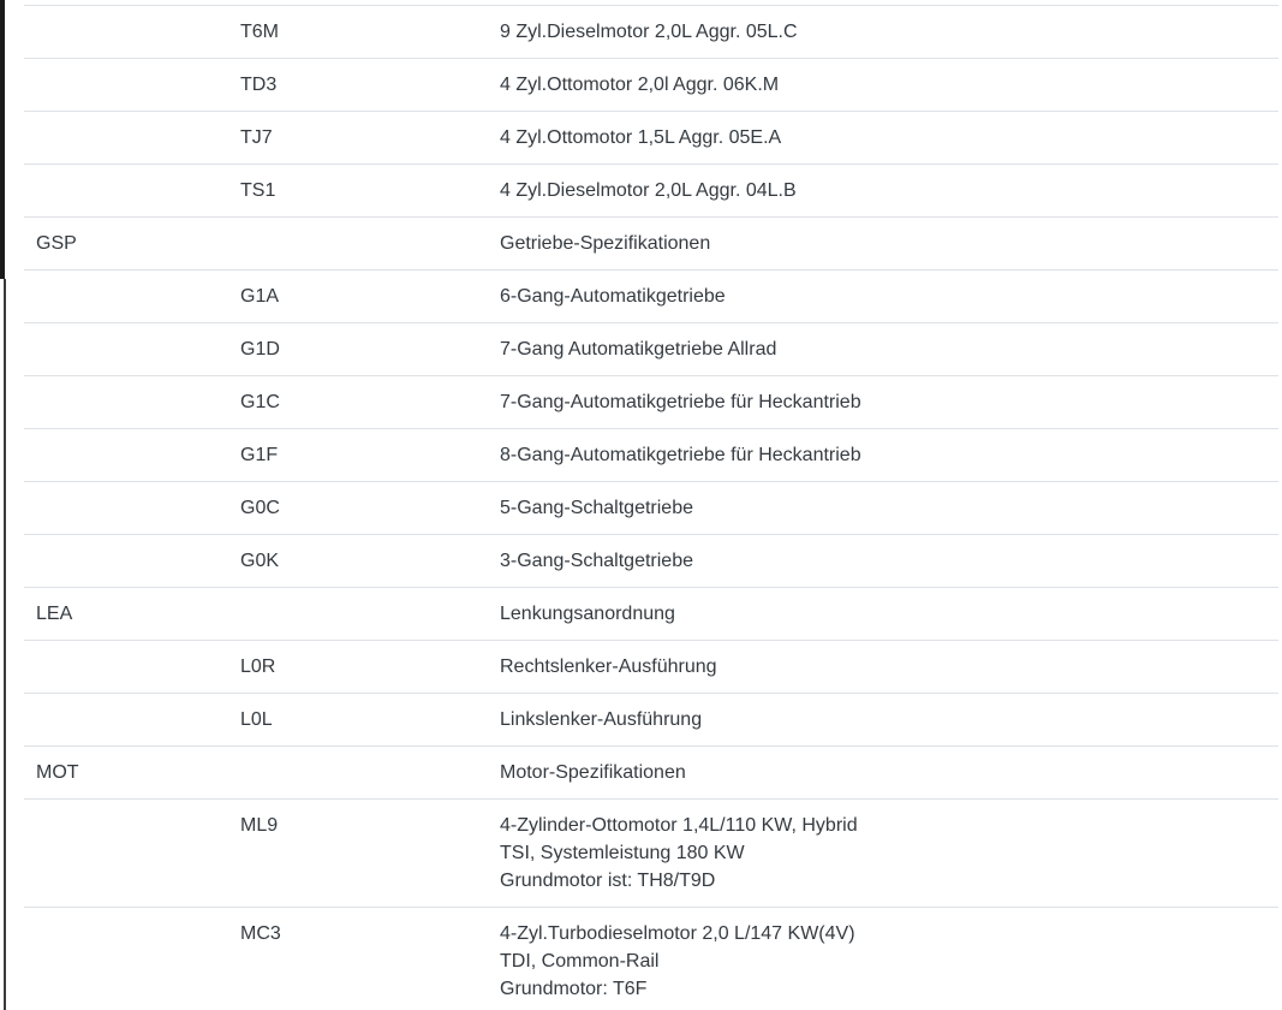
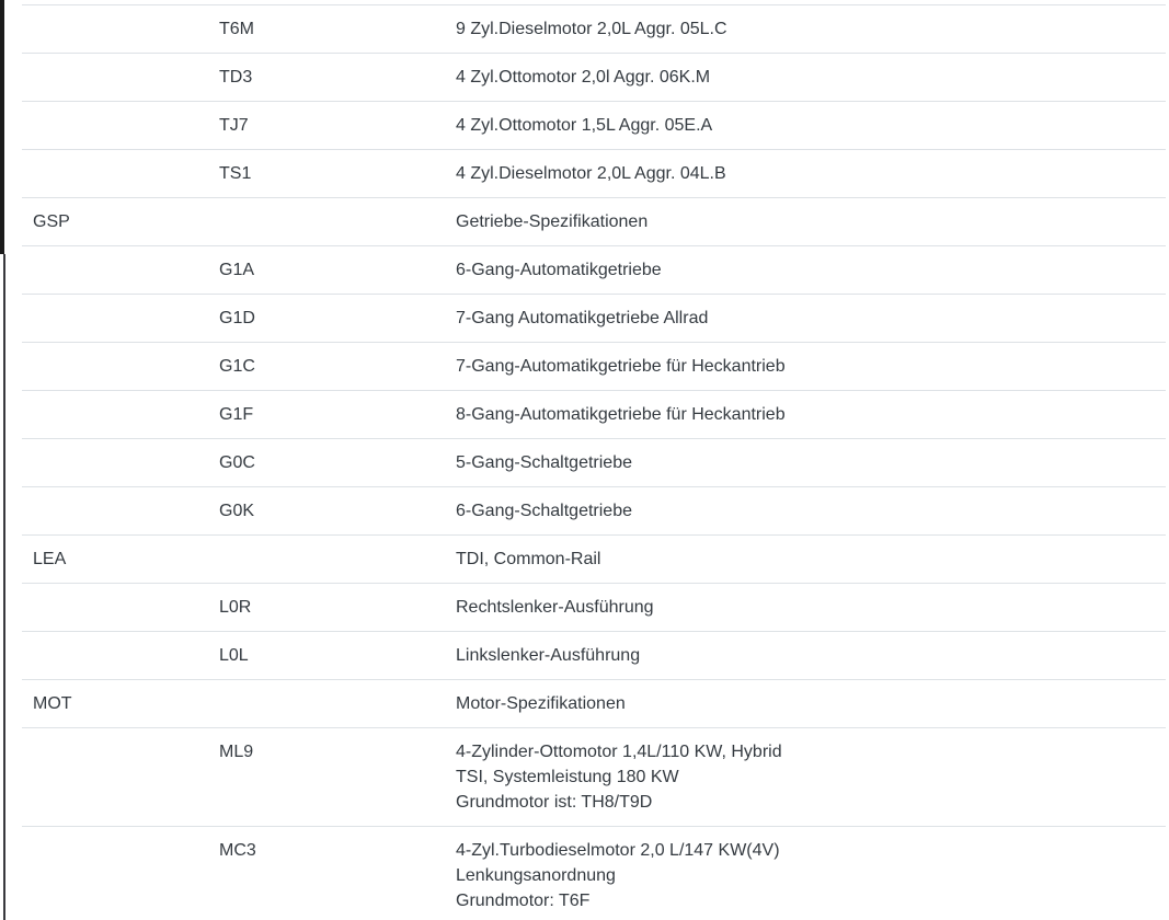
  	T6M	9 Zyl.Dieselmotor 2,0L Aggr. 05L.C
  	TD3	4 Zyl.Ottomotor 2,0l Aggr. 06K.M
  	TJ7	4 Zyl.Ottomotor 1,5L Aggr. 05E.A
  	TS1	4 Zyl.Dieselmotor 2,0L Aggr. 04L.B
  GSP		Getriebe-Spezifikationen
  	G1A	6-Gang-Automatikgetriebe
  	G1D	7-Gang Automatikgetriebe Allrad
  	G1C	7-Gang-Automatikgetriebe für Heckantrieb
  	G1F	8-Gang-Automatikgetriebe für Heckantrieb
  	G0C	5-Gang-Schaltgetriebe
- 	G0K	3-Gang-Schaltgetriebe
+ 	G0K	6-Gang-Schaltgetriebe
- LEA		Lenkungsanordnung
+ LEA		TDI, Common-Rail
  	L0R	Rechtslenker-Ausführung
  	L0L	Linkslenker-Ausführung
  MOT		Motor-Spezifikationen
  	ML9	4-Zylinder-Ottomotor 1,4L/110 KW, HybridTSI, Systemleistung 180 KWGrundmotor ist: TH8/T9D
- 	MC3	4-Zyl.Turbodieselmotor 2,0 L/147 KW(4V)TDI, Common-RailGrundmotor: T6F
+ 	MC3	4-Zyl.Turbodieselmotor 2,0 L/147 KW(4V)LenkungsanordnungGrundmotor: T6F
